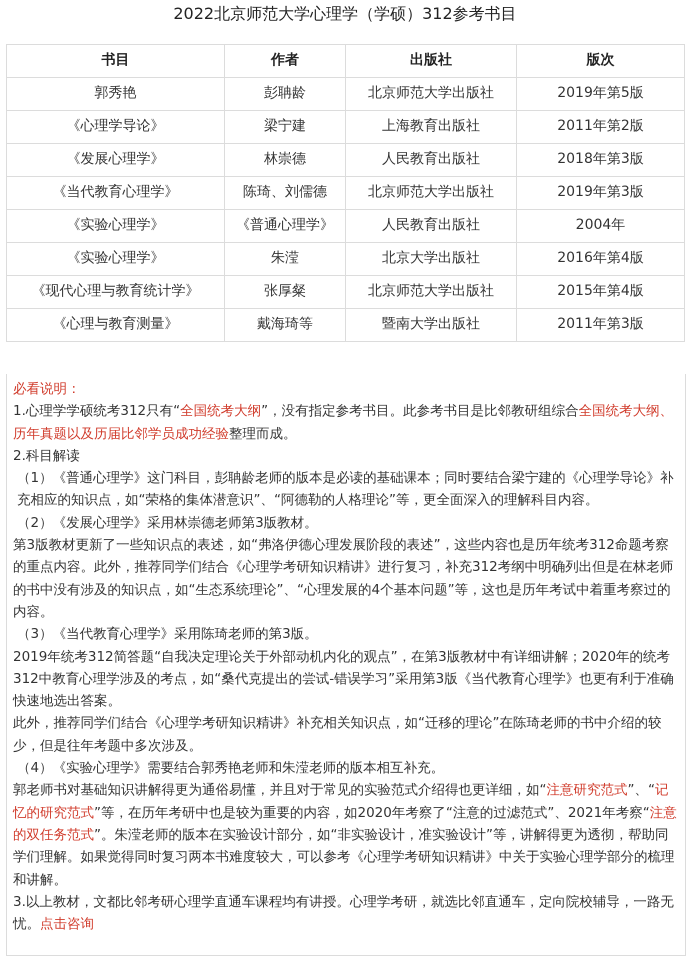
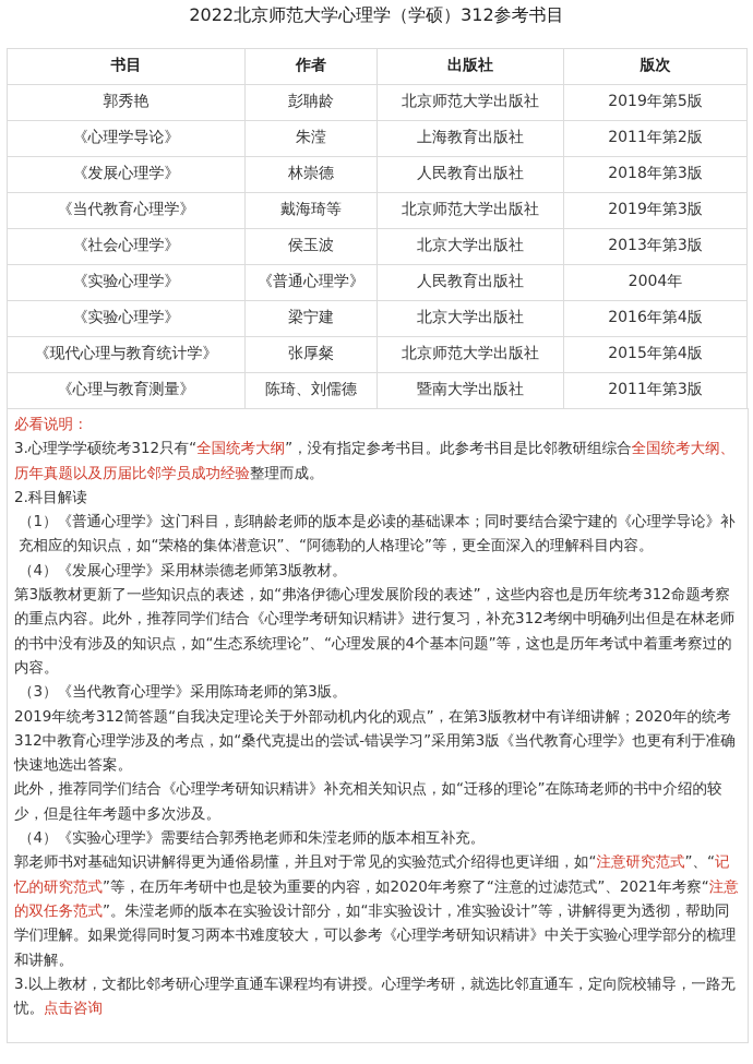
  2022北京师范大学心理学（学硕）312参考书目
  书目	作者	出版社	版次
  郭秀艳	彭聃龄	北京师范大学出版社	2019年第5版
- 《心理学导论》	梁宁建	上海教育出版社	2011年第2版
+ 《心理学导论》	朱滢	上海教育出版社	2011年第2版
  《发展心理学》	林崇德	人民教育出版社	2018年第3版
- 《当代教育心理学》	陈琦、刘儒德	北京师范大学出版社	2019年第3版
+ 《当代教育心理学》	戴海琦等	北京师范大学出版社	2019年第3版
+ 《社会心理学》	侯玉波	北京大学出版社	2013年第3版
  《实验心理学》	《普通心理学》	人民教育出版社	2004年
- 《实验心理学》	朱滢	北京大学出版社	2016年第4版
+ 《实验心理学》	梁宁建	北京大学出版社	2016年第4版
  《现代心理与教育统计学》	张厚粲	北京师范大学出版社	2015年第4版
- 《心理与教育测量》	戴海琦等	暨南大学出版社	2011年第3版
+ 《心理与教育测量》	陈琦、刘儒德	暨南大学出版社	2011年第3版
  必看说明：
- 1.心理学学硕统考312只有“全国统考大纲”，没有指定参考书目。此参考书目是比邻教研组综合全国统考大纲、历年真题以及历届比邻学员成功经验整理而成。
+ 3.心理学学硕统考312只有“全国统考大纲”，没有指定参考书目。此参考书目是比邻教研组综合全国统考大纲、历年真题以及历届比邻学员成功经验整理而成。
  2.科目解读
  （1）《普通心理学》这门科目，彭聃龄老师的版本是必读的基础课本；同时要结合梁宁建的《心理学导论》补充相应的知识点，如“荣格的集体潜意识”、“阿德勒的人格理论”等，更全面深入的理解科目内容。
- （2）《发展心理学》采用林崇德老师第3版教材。
+ （4）《发展心理学》采用林崇德老师第3版教材。
  第3版教材更新了一些知识点的表述，如“弗洛伊德心理发展阶段的表述”，这些内容也是历年统考312命题考察的重点内容。此外，推荐同学们结合《心理学考研知识精讲》进行复习，补充312考纲中明确列出但是在林老师的书中没有涉及的知识点，如“生态系统理论”、“心理发展的4个基本问题”等，这也是历年考试中着重考察过的内容。
  （3）《当代教育心理学》采用陈琦老师的第3版。
  2019年统考312简答题“自我决定理论关于外部动机内化的观点”，在第3版教材中有详细讲解；2020年的统考312中教育心理学涉及的考点，如“桑代克提出的尝试-错误学习”采用第3版《当代教育心理学》也更有利于准确快速地选出答案。
  此外，推荐同学们结合《心理学考研知识精讲》补充相关知识点，如“迁移的理论”在陈琦老师的书中介绍的较少，但是往年考题中多次涉及。
  （4）《实验心理学》需要结合郭秀艳老师和朱滢老师的版本相互补充。
  郭老师书对基础知识讲解得更为通俗易懂，并且对于常见的实验范式介绍得也更详细，如“注意研究范式”、“记忆的研究范式”等，在历年考研中也是较为重要的内容，如2020年考察了“注意的过滤范式”、2021年考察“注意的双任务范式”。朱滢老师的版本在实验设计部分，如“非实验设计，准实验设计”等，讲解得更为透彻，帮助同学们理解。如果觉得同时复习两本书难度较大，可以参考《心理学考研知识精讲》中关于实验心理学部分的梳理和讲解。
  3.以上教材，文都比邻考研心理学直通车课程均有讲授。心理学考研，就选比邻直通车，定向院校辅导，一路无忧。点击咨询
